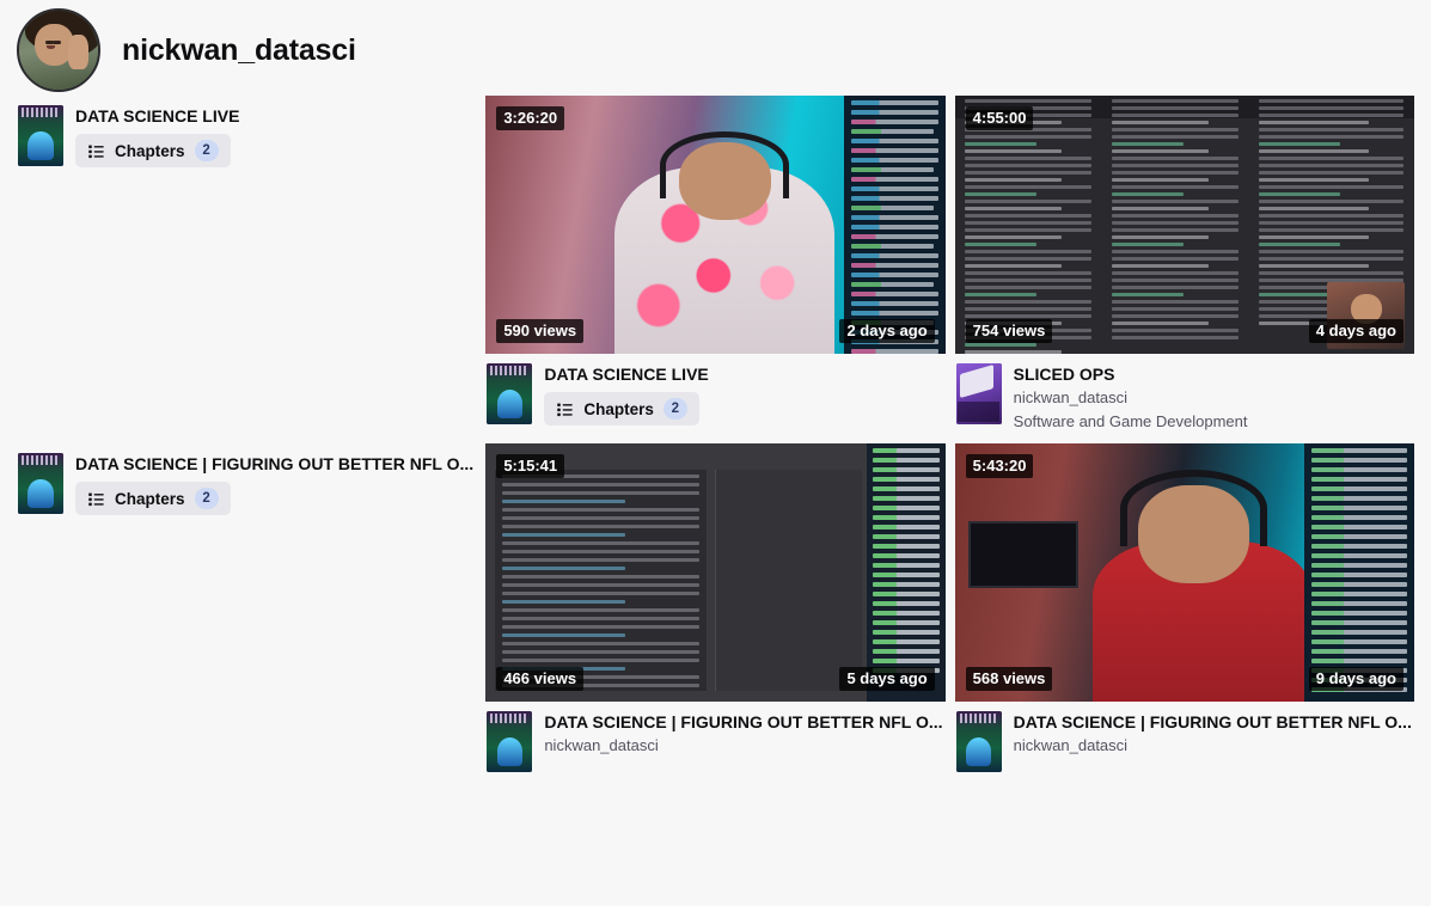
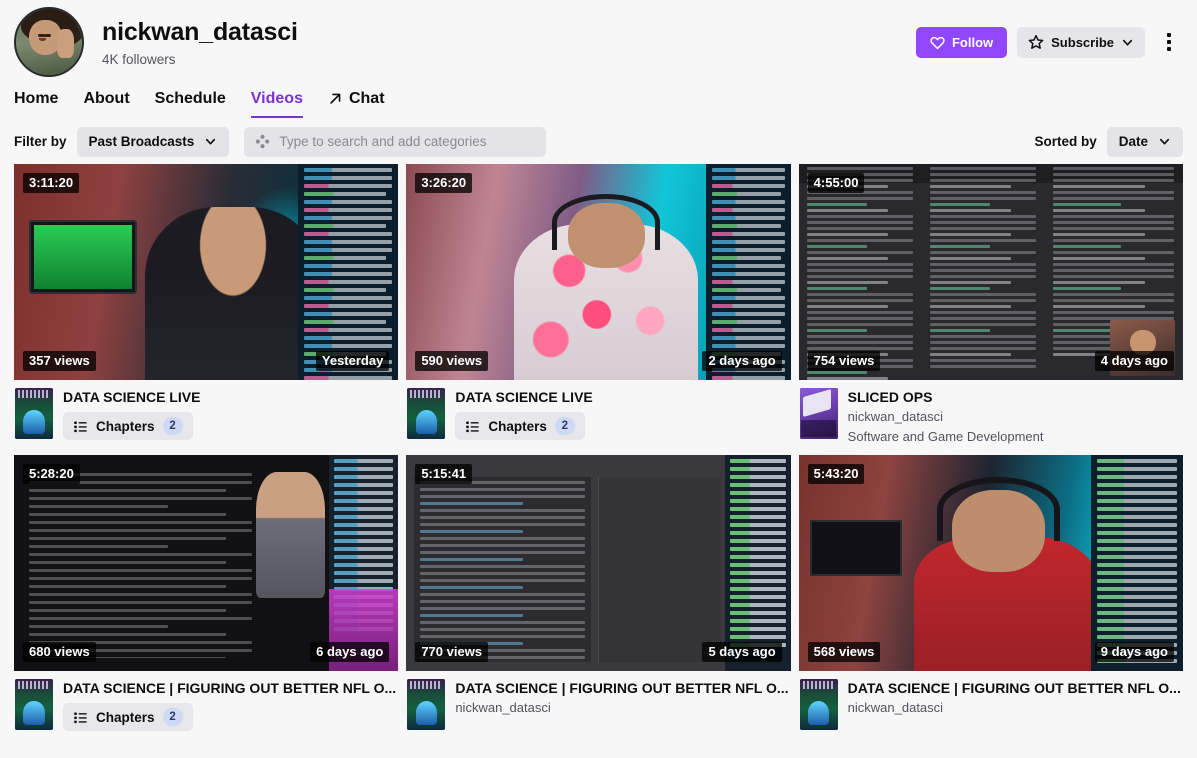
  nickwan_datasci
+ 4K followers
+ Follow
+ Subscribe
+ Home
+ About
+ Schedule
+ Videos
+ Chat
+ Filter by
+ Past Broadcasts
+ Type to search and add categories
+ Sorted by
+ Date
+ 3:11:20
+ 357 views
+ Yesterday
  DATA SCIENCE LIVE
  Chapters
  2
  3:26:20
  590 views
  2 days ago
  DATA SCIENCE LIVE
  Chapters
  2
  4:55:00
  754 views
  4 days ago
  SLICED OPS
  nickwan_datasci
  Software and Game Development
+ 5:28:20
+ 680 views
+ 6 days ago
  DATA SCIENCE | FIGURING OUT BETTER NFL O...
  Chapters
  2
  5:15:41
- 466 views
+ 770 views
  5 days ago
  DATA SCIENCE | FIGURING OUT BETTER NFL O...
  nickwan_datasci
  5:43:20
  568 views
  9 days ago
  DATA SCIENCE | FIGURING OUT BETTER NFL O...
  nickwan_datasci
